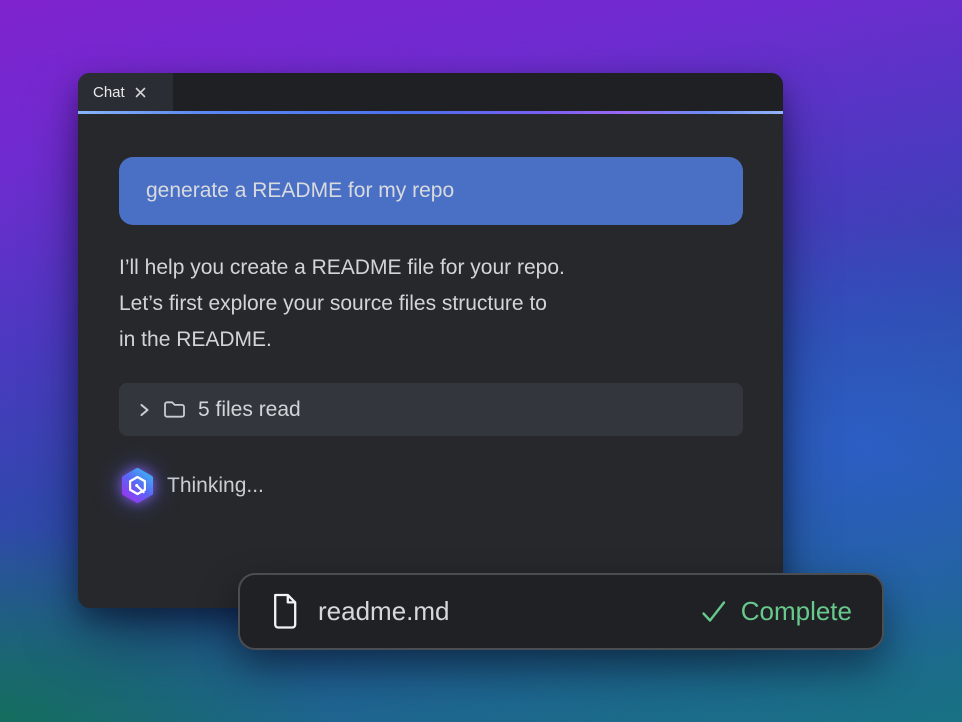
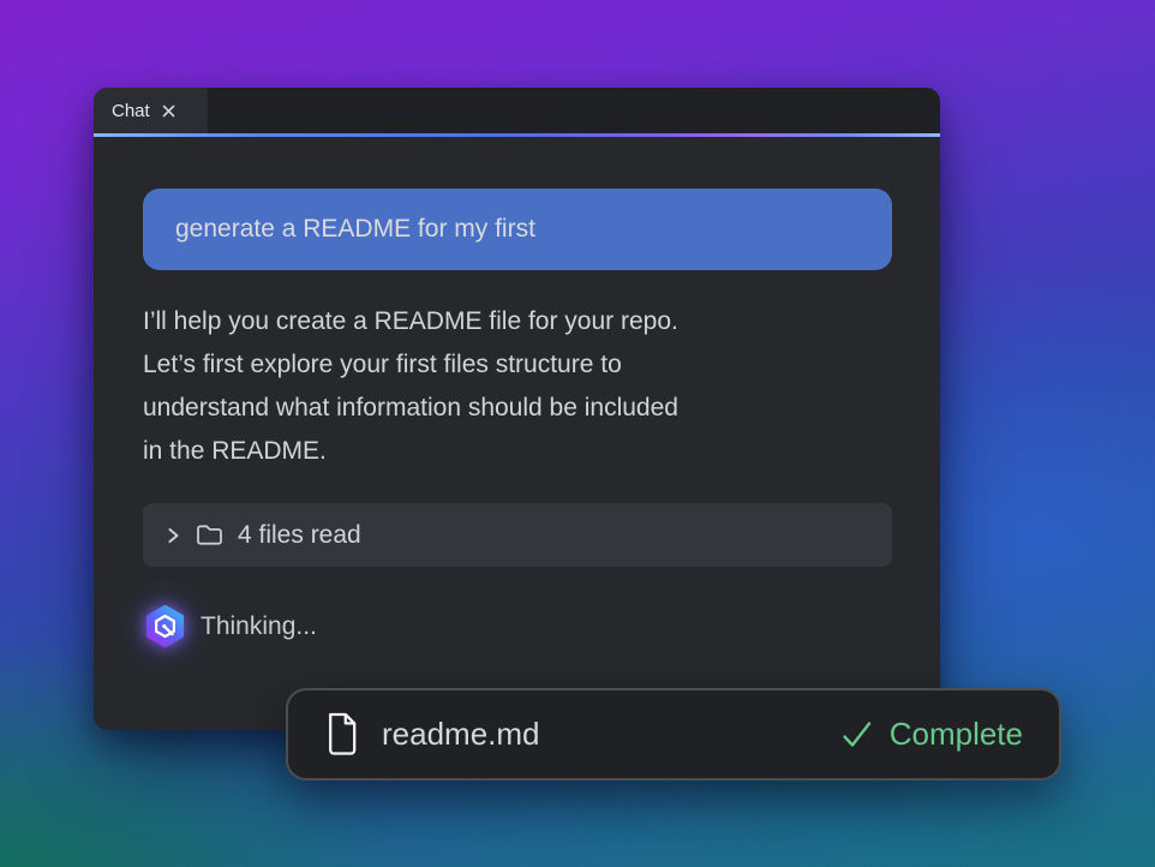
  Chat
- generate a README for my repo
+ generate a README for my first
  I’ll help you create a README file for your repo.
- Let’s first explore your source files structure to
+ Let’s first explore your first files structure to
+ understand what information should be included
  in the README.
- 5 files read
+ 4 files read
  Thinking...
  readme.md
  Complete
